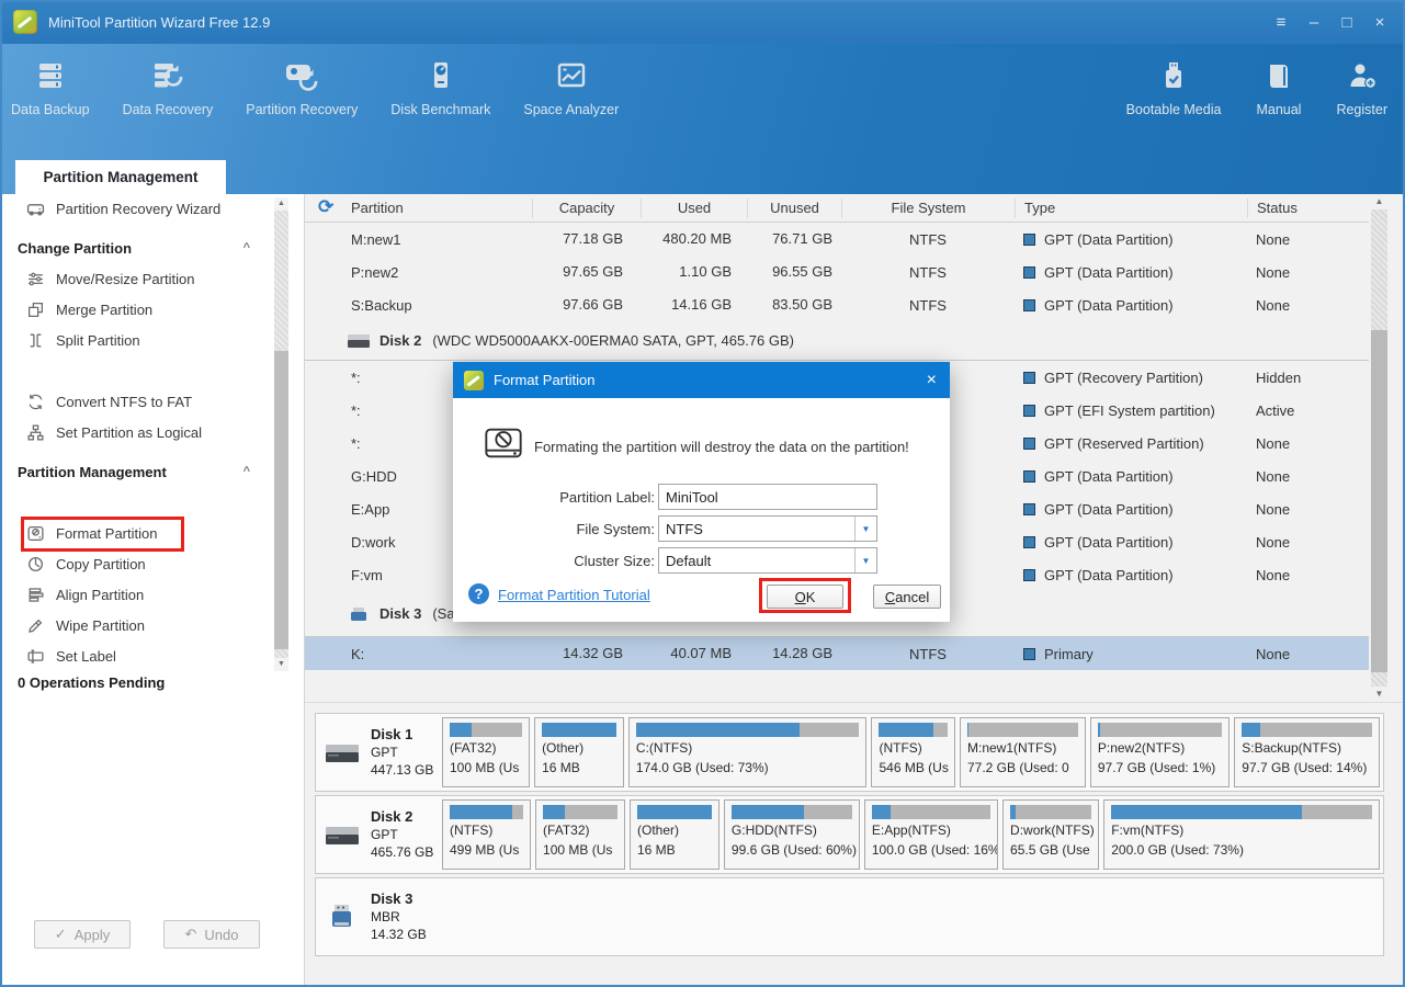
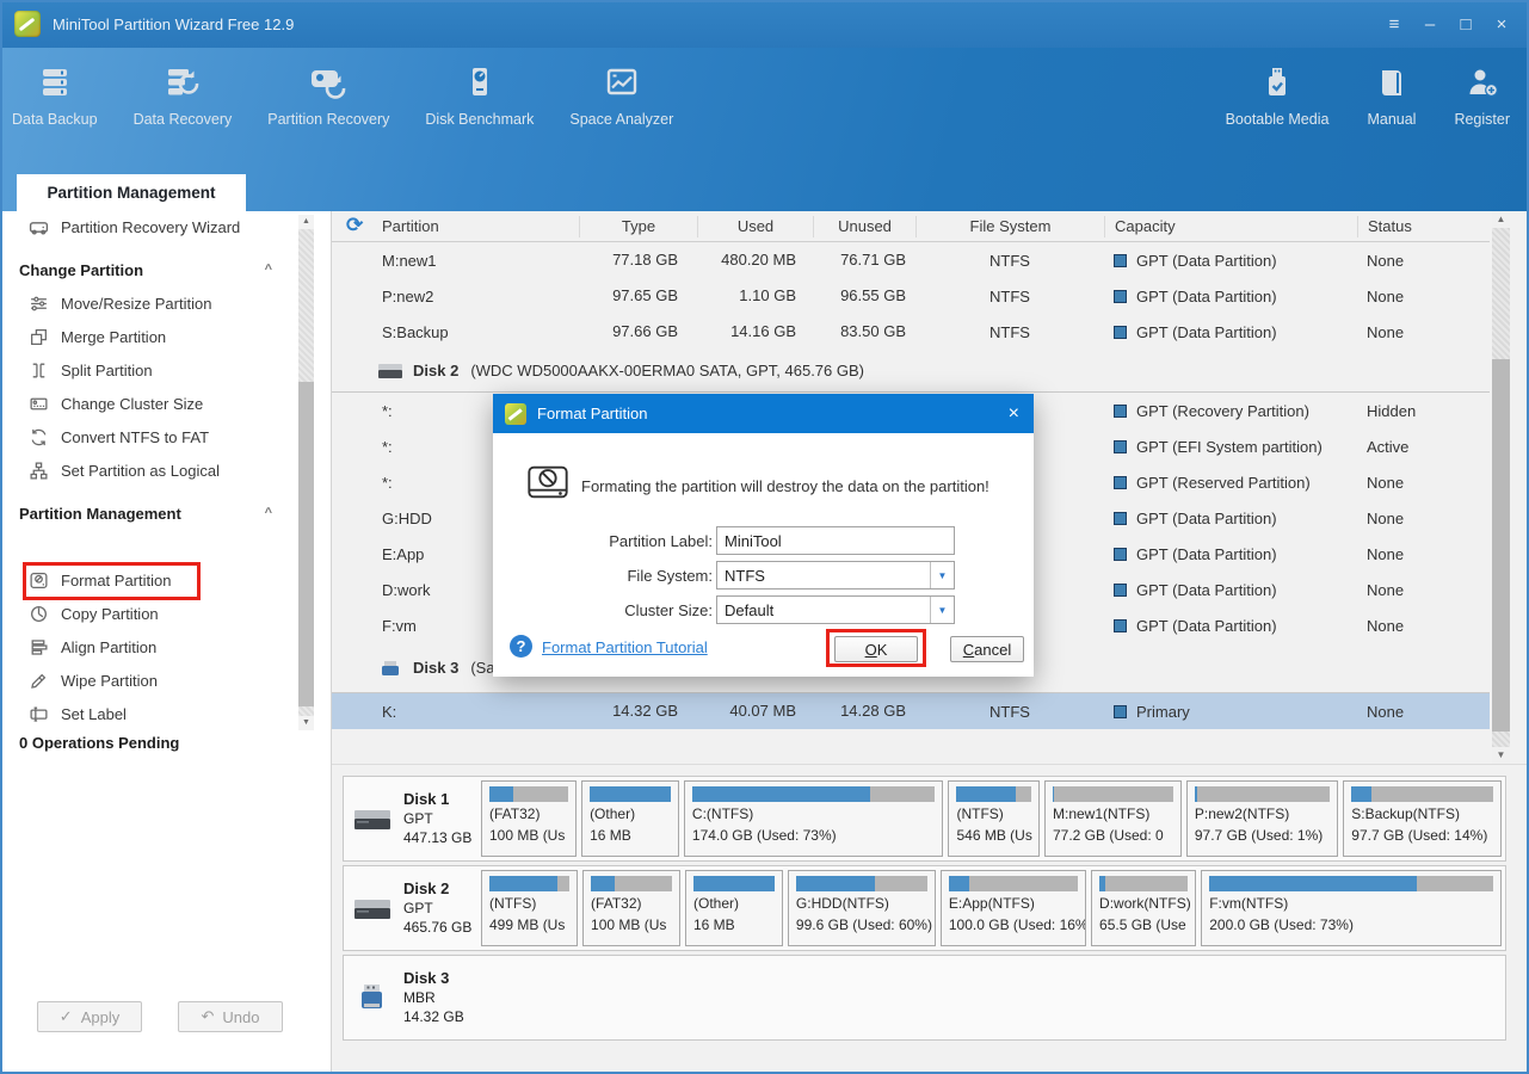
  MiniTool Partition Wizard Free 12.9
  ≡
  –
  □
  ×
  Data Backup
  Data Recovery
  Partition Recovery
  Disk Benchmark
  Space Analyzer
  Bootable Media
  Manual
  Register
  Partition Management
  Partition Recovery Wizard
  Change Partition
  ^
  Move/Resize Partition
  Merge Partition
  Split Partition
+ Change Cluster Size
  Convert NTFS to FAT
  Set Partition as Logical
  Partition Management
  ^
  Format Partition
  Copy Partition
  Align Partition
  Wipe Partition
  Set Label
  0 Operations Pending
  ✓
  Apply
  ↶
  Undo
  ⟳
  Partition
- Capacity
+ Type
  Used
  Unused
  File System
- Type
+ Capacity
  Status
  M:new1
  77.18 GB
  480.20 MB
  76.71 GB
  NTFS
  GPT (Data Partition)
  None
  P:new2
  97.65 GB
  1.10 GB
  96.55 GB
  NTFS
  GPT (Data Partition)
  None
  S:Backup
  97.66 GB
  14.16 GB
  83.50 GB
  NTFS
  GPT (Data Partition)
  None
  Disk 2
  (WDC WD5000AAKX-00ERMA0 SATA, GPT, 465.76 GB)
  *:
  GPT (Recovery Partition)
  Hidden
  *:
  GPT (EFI System partition)
  Active
  *:
  GPT (Reserved Partition)
  None
  G:HDD
  GPT (Data Partition)
  None
  E:App
  GPT (Data Partition)
  None
  D:work
  GPT (Data Partition)
  None
  F:vm
  GPT (Data Partition)
  None
  Disk 3
  (Sa
  K:
  14.32 GB
  40.07 MB
  14.28 GB
  NTFS
  Primary
  None
  ▲
  ▼
  Disk 1
  GPT
  447.13 GB
  (FAT32)
  100 MB (Us
  (Other)
  16 MB
  C:(NTFS)
  174.0 GB (Used: 73%)
  (NTFS)
  546 MB (Us
  M:new1(NTFS)
  77.2 GB (Used: 0
  P:new2(NTFS)
  97.7 GB (Used: 1%)
  S:Backup(NTFS)
  97.7 GB (Used: 14%)
  Disk 2
  GPT
  465.76 GB
  (NTFS)
  499 MB (Us
  (FAT32)
  100 MB (Us
  (Other)
  16 MB
  G:HDD(NTFS)
  99.6 GB (Used: 60%
  E:App(NTFS)
  100.0 GB (Used: 16
  D:work(NTFS
  65.5 GB (Use
  F:vm(NTFS)
  200.0 GB (Used: 73%)
  Disk 3
  MBR
  14.32 GB
  Format Partition
  ×
  Formating the partition will destroy the data on the partition!
  Partition Label:
  MiniTool
  File System:
  NTFS
  ▼
  Cluster Size:
  Default
  ▼
  ?
  Format Partition Tutorial
  O
  K
  C
  ancel
